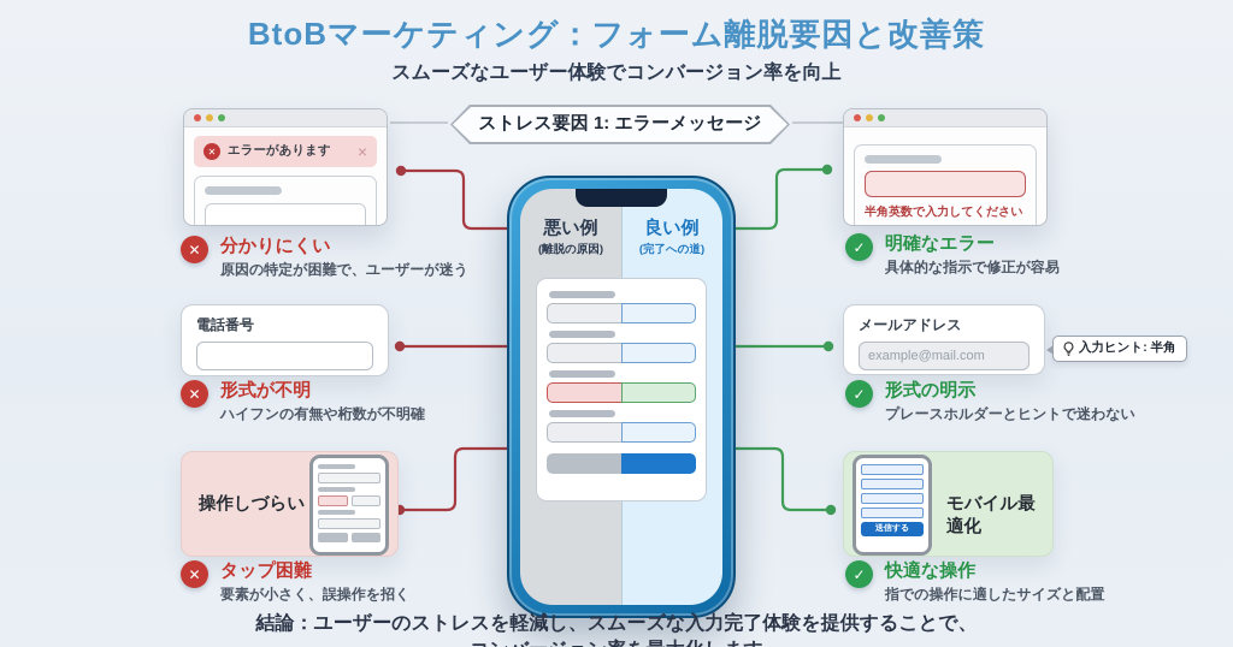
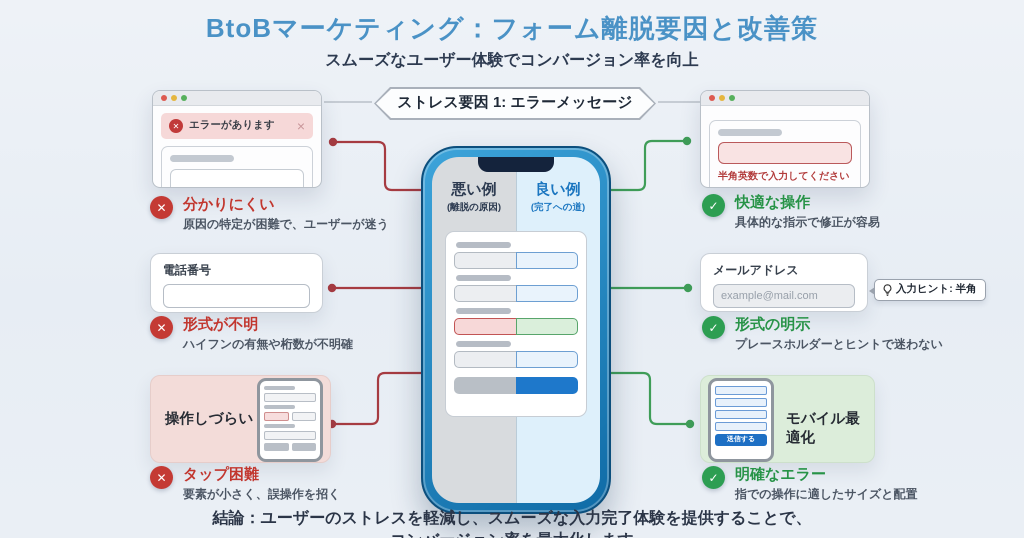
  BtoBマーケティング：フォーム離脱要因と改善策
  スムーズなユーザー体験でコンバージョン率を向上
  ストレス要因 1: エラーメッセージ
  ✕
  エラーがあります
  ×
  ✕
  分かりにくい
  原因の特定が困難で、ユーザーが迷う
  電話番号
  ✕
  形式が不明
  ハイフンの有無や桁数が不明確
  操作しづらい
  ✕
  タップ困難
  要素が小さく、誤操作を招く
  悪い例
  (離脱の原因)
  良い例
  (完了への道)
  半角英数で入力してください
  ✓
- 明確なエラー
+ 快適な操作
  具体的な指示で修正が容易
  メールアドレス
  example@mail.com
  入力ヒント: 半角
  ✓
  形式の明示
  プレースホルダーとヒントで迷わない
  モバイル最適化
  ✓
- 快適な操作
+ 明確なエラー
  指での操作に適したサイズと配置
  結論：ユーザーのストレスを軽減し、スムーズな入力完了体験を提供することで、
